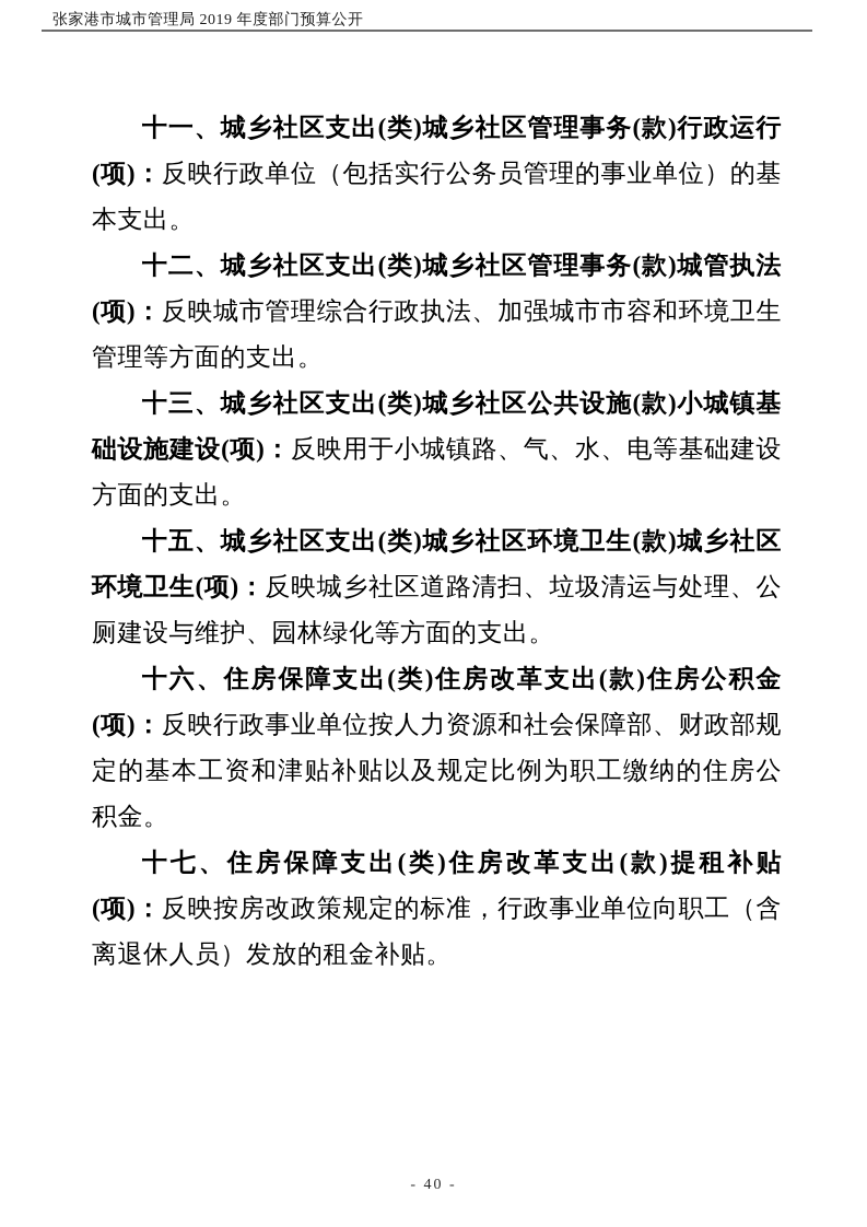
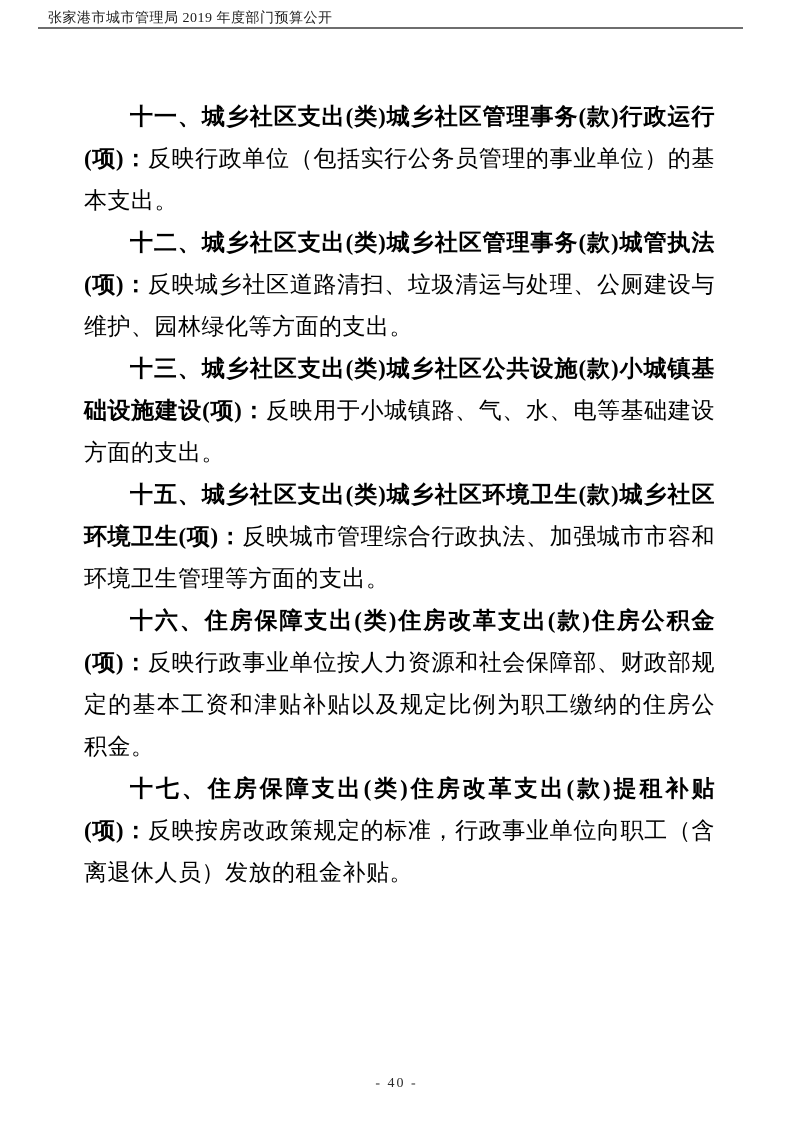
  张家港市城市管理局 2019 年度部门预算公开
  十一、城乡社区支出(类)城乡社区管理事务(款)行政运行(项)：反映行政单位（包括实行公务员管理的事业单位）的基本支出。
- 十二、城乡社区支出(类)城乡社区管理事务(款)城管执法(项)：反映城市管理综合行政执法、加强城市市容和环境卫生管理等方面的支出。
+ 十二、城乡社区支出(类)城乡社区管理事务(款)城管执法(项)：反映城乡社区道路清扫、垃圾清运与处理、公厕建设与维护、园林绿化等方面的支出。
  十三、城乡社区支出(类)城乡社区公共设施(款)小城镇基础设施建设(项)：反映用于小城镇路、气、水、电等基础建设方面的支出。
- 十五、城乡社区支出(类)城乡社区环境卫生(款)城乡社区环境卫生(项)：反映城乡社区道路清扫、垃圾清运与处理、公厕建设与维护、园林绿化等方面的支出。
+ 十五、城乡社区支出(类)城乡社区环境卫生(款)城乡社区环境卫生(项)：反映城市管理综合行政执法、加强城市市容和环境卫生管理等方面的支出。
  十六、住房保障支出(类)住房改革支出(款)住房公积金(项)：反映行政事业单位按人力资源和社会保障部、财政部规定的基本工资和津贴补贴以及规定比例为职工缴纳的住房公积金。
  十七、住房保障支出(类)住房改革支出(款)提租补贴(项)：反映按房改政策规定的标准，行政事业单位向职工（含离退休人员）发放的租金补贴。
  - 40 -
